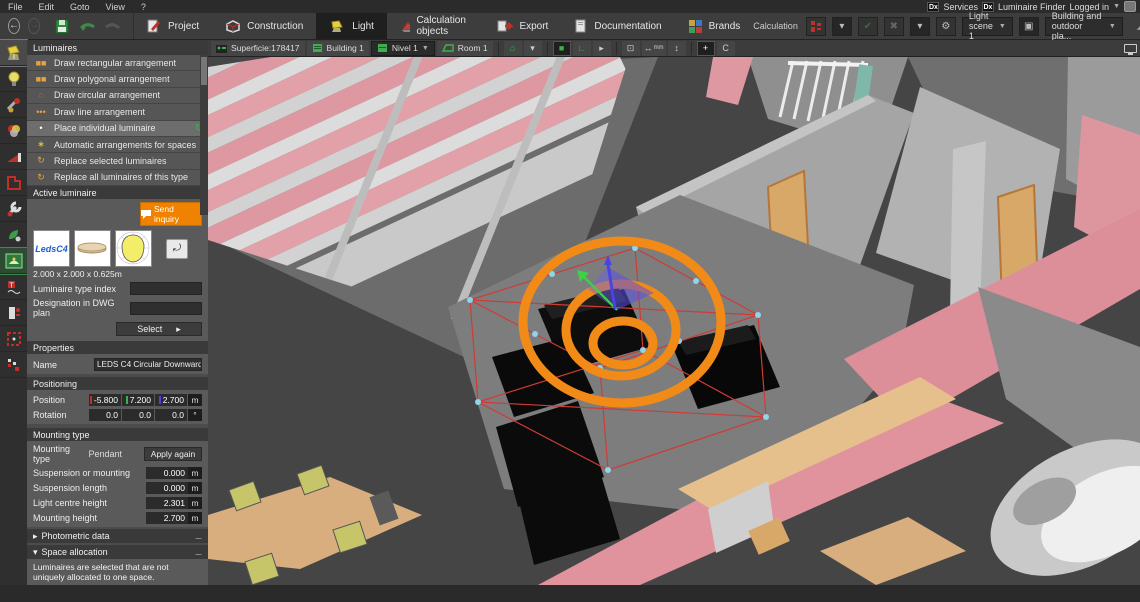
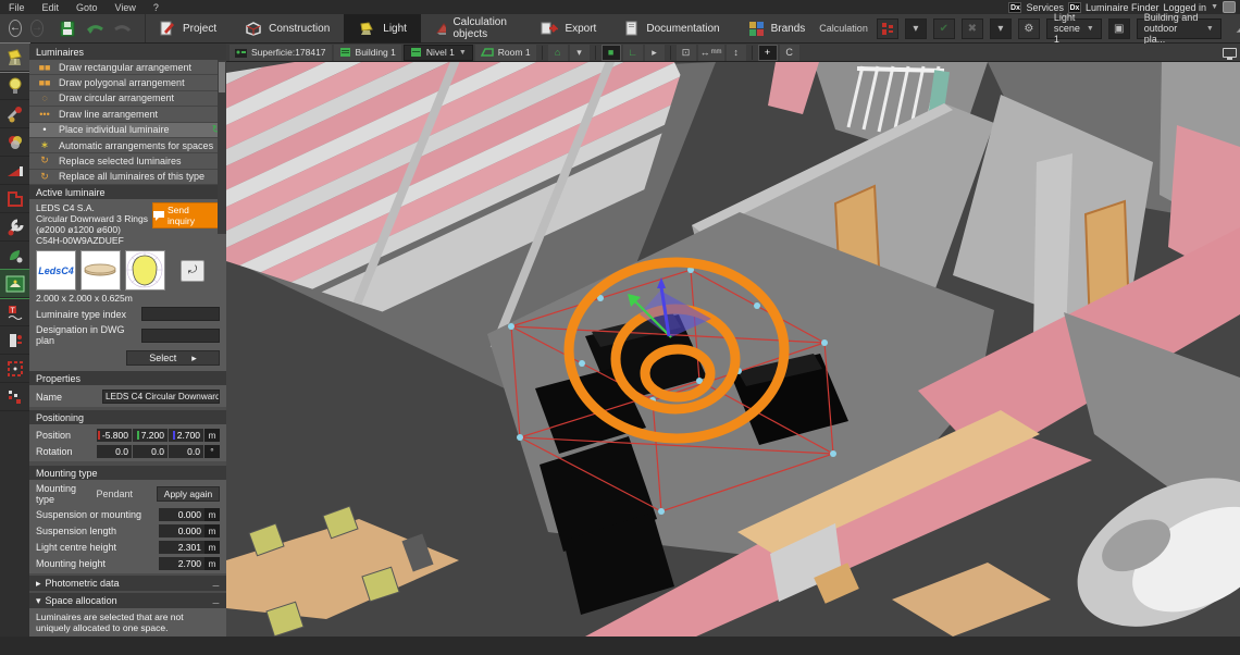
  File
  Edit
  Goto
  View
  ?
  Services
  Luminaire Finder
  Logged in
  ←
  Project
  Construction
  Light
  Calculation objects
  Export
  Documentation
  Brands
  Calculation
  ▾
  ✔
  ✖
  ▾
  ⚙
  Light scene 1
  ▣
  Building and outdoor pla...
  Luminaires
  ■■
  Draw rectangular arrangement
  ■■
  Draw polygonal arrangement
  ◌
  Draw circular arrangement
  •••
  Draw line arrangement
  •
  Place individual luminaire
  ↻
  ∗
  Automatic arrangements for spaces
  ↻
  Replace selected luminaires
  ↻
  Replace all luminaires of this type
  Active luminaire
+ LEDS C4 S.A.
+ Circular Downward 3 Rings (ø2000 ø1200 ø600)
+ C54H-00W9AZDUEF
  Send inquiry
  LedsC4
  ⤾
  2.000 x 2.000 x 0.625m
  Luminaire type index
  Designation in DWG plan
  Select
  ▸
  Properties
  Name
  LEDS C4 Circular Downward
  Positioning
  Position
  -5.800
  7.200
  2.700
  m
  Rotation
  0.0
  0.0
  0.0
  °
  Mounting type
  Mounting type
  Pendant
  Apply again
  Suspension or mounting
  0.000
  m
  Suspension length
  0.000
  m
  Light centre height
  2.301
  m
  Mounting height
  2.700
  m
  ▸
  Photometric data
  ⚊
  ▾
  Space allocation
  ⚊
  Luminaires are selected that are not uniquely allocated to one space.
  Superficie:178417
  Building 1
  Nivel 1
  Room 1
  ⌂
  ▾
  ■
  ∟
  ▸
  ⊡
  ↔
  ↕
  +
  C
